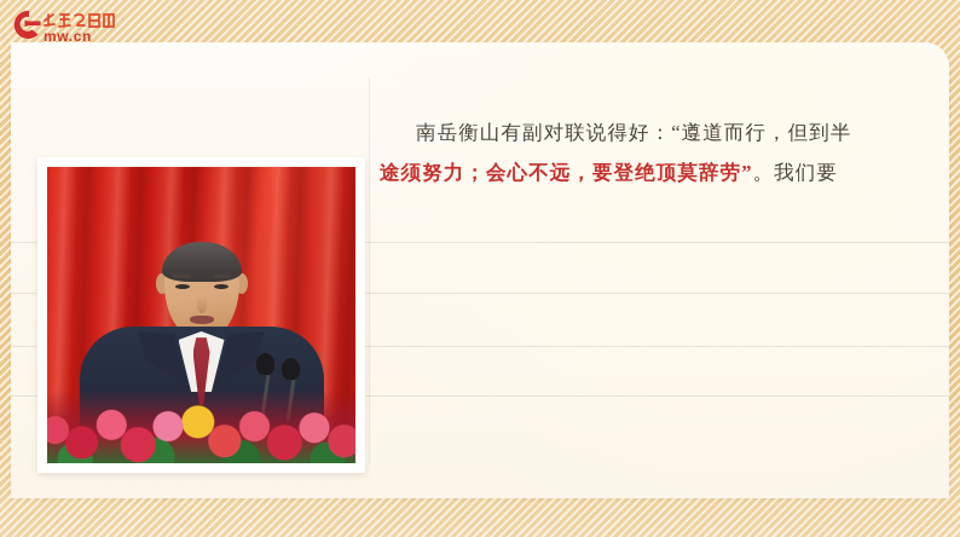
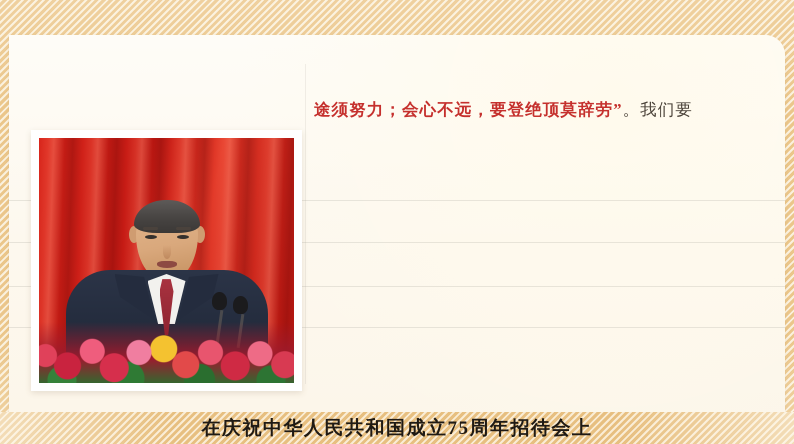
- mw.cn
- 南岳衡山有副对联说得好：“遵道而行，但到半
  途须努力；会心不远，要登绝顶莫辞劳”。我们要
+ 在庆祝中华人民共和国成立75周年招待会上
